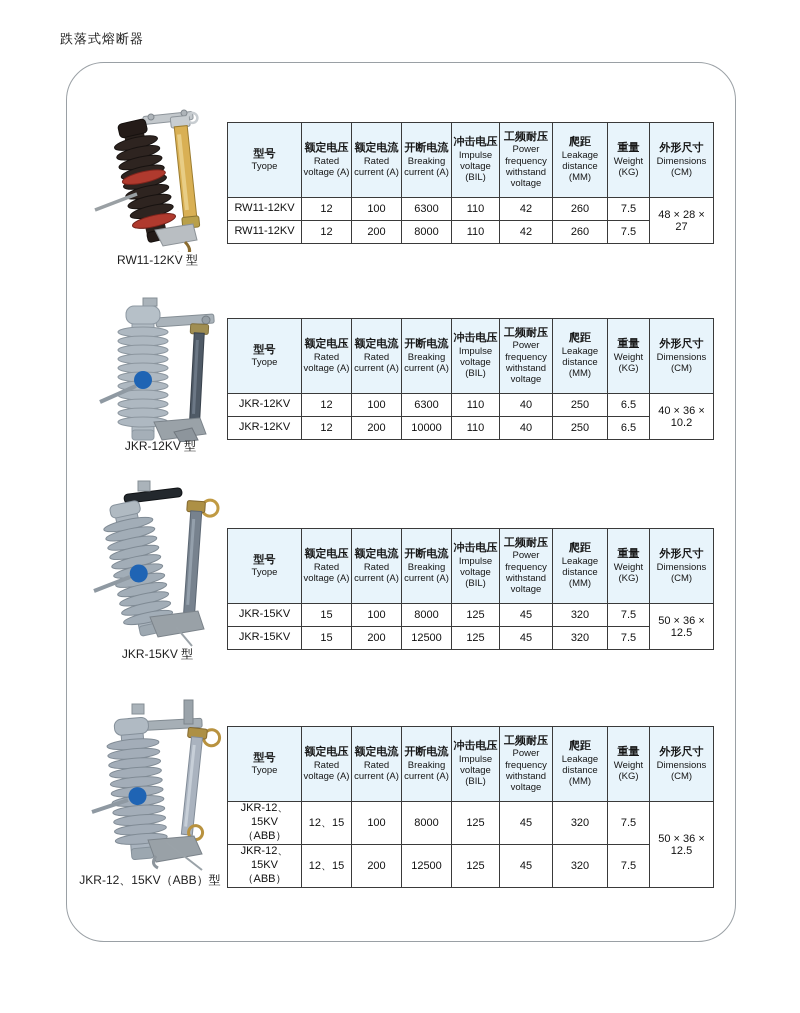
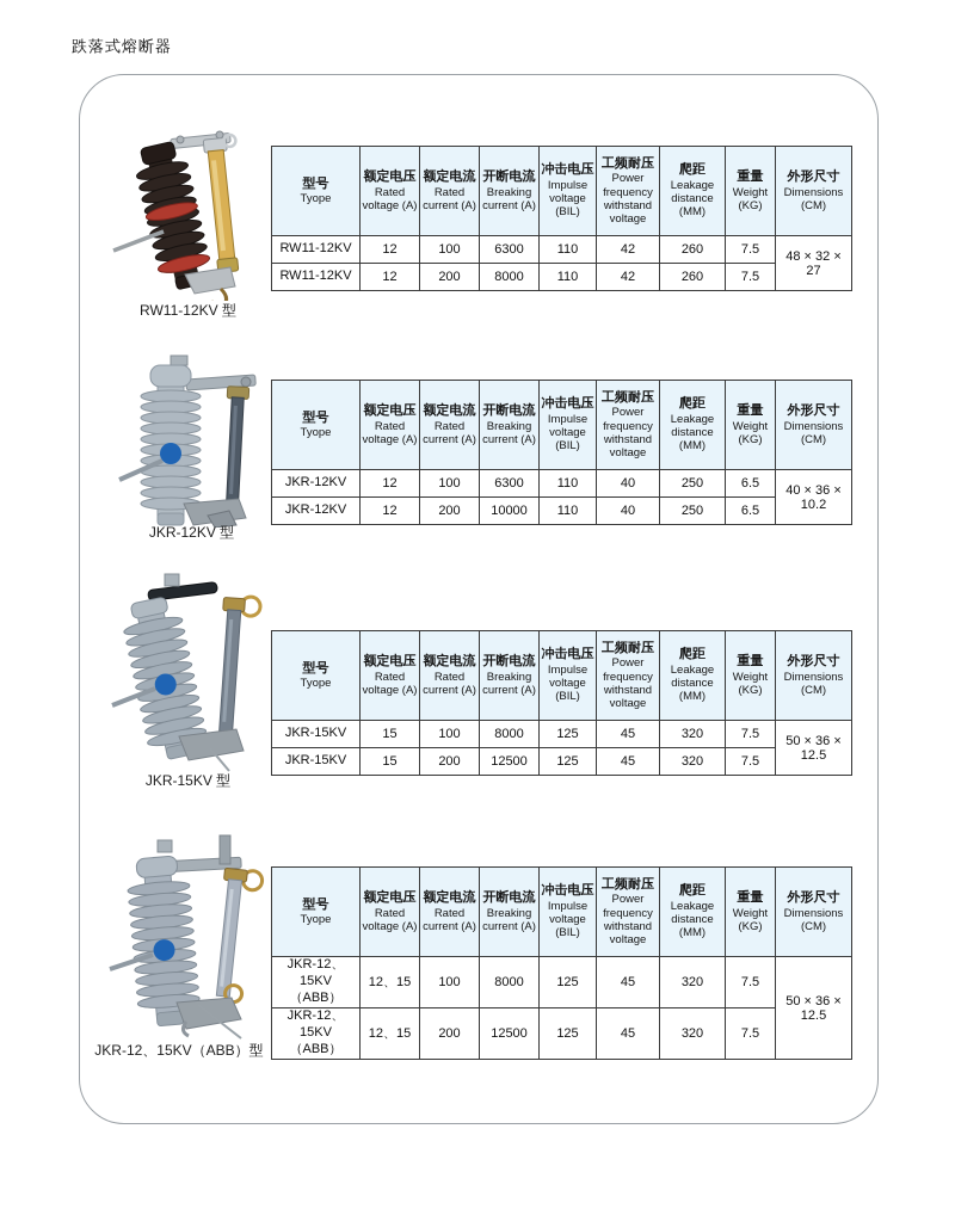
  跌落式熔断器
  RW11-12KV 型
  型号Tyope	额定电压Rated voltage (A)	额定电流Rated current (A)	开断电流Breaking current (A)	冲击电压Impulse voltage (BIL)	工频耐压Power frequency withstand voltage	爬距Leakage distance (MM)	重量Weight (KG)	外形尺寸Dimensions (CM)
- RW11-12KV	12	100	6300	110	42	260	7.5	48 × 28 × 27
+ RW11-12KV	12	100	6300	110	42	260	7.5	48 × 32 × 27
  RW11-12KV	12	200	8000	110	42	260	7.5
  JKR-12KV 型
  型号Tyope	额定电压Rated voltage (A)	额定电流Rated current (A)	开断电流Breaking current (A)	冲击电压Impulse voltage (BIL)	工频耐压Power frequency withstand voltage	爬距Leakage distance (MM)	重量Weight (KG)	外形尺寸Dimensions (CM)
  JKR-12KV	12	100	6300	110	40	250	6.5	40 × 36 × 10.2
  JKR-12KV	12	200	10000	110	40	250	6.5
  JKR-15KV 型
  型号Tyope	额定电压Rated voltage (A)	额定电流Rated current (A)	开断电流Breaking current (A)	冲击电压Impulse voltage (BIL)	工频耐压Power frequency withstand voltage	爬距Leakage distance (MM)	重量Weight (KG)	外形尺寸Dimensions (CM)
  JKR-15KV	15	100	8000	125	45	320	7.5	50 × 36 × 12.5
  JKR-15KV	15	200	12500	125	45	320	7.5
  JKR-12、15KV（ABB）型
  型号Tyope	额定电压Rated voltage (A)	额定电流Rated current (A)	开断电流Breaking current (A)	冲击电压Impulse voltage (BIL)	工频耐压Power frequency withstand voltage	爬距Leakage distance (MM)	重量Weight (KG)	外形尺寸Dimensions (CM)
  JKR-12、15KV （ABB）	12、15	100	8000	125	45	320	7.5	50 × 36 × 12.5
  JKR-12、15KV （ABB）	12、15	200	12500	125	45	320	7.5
